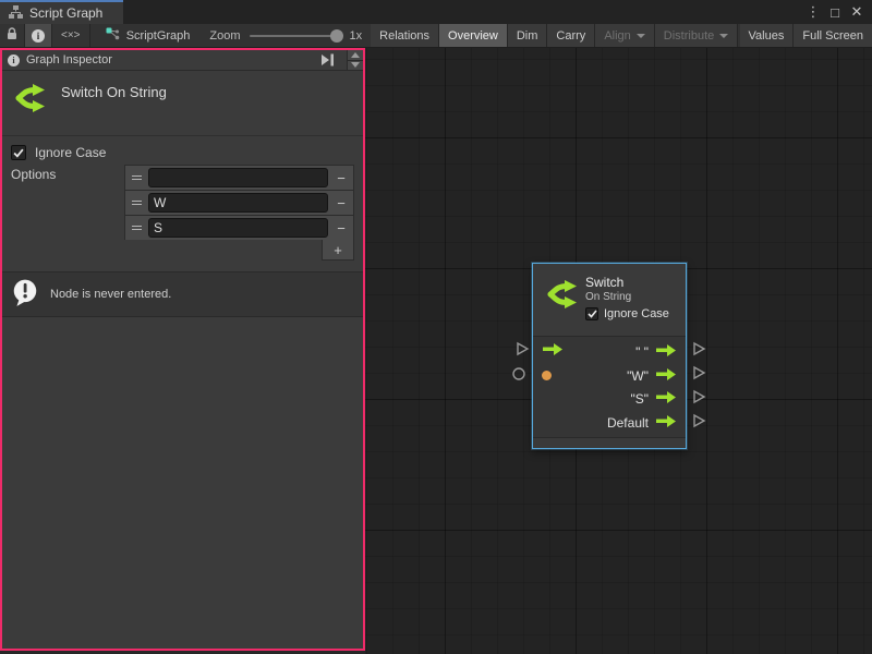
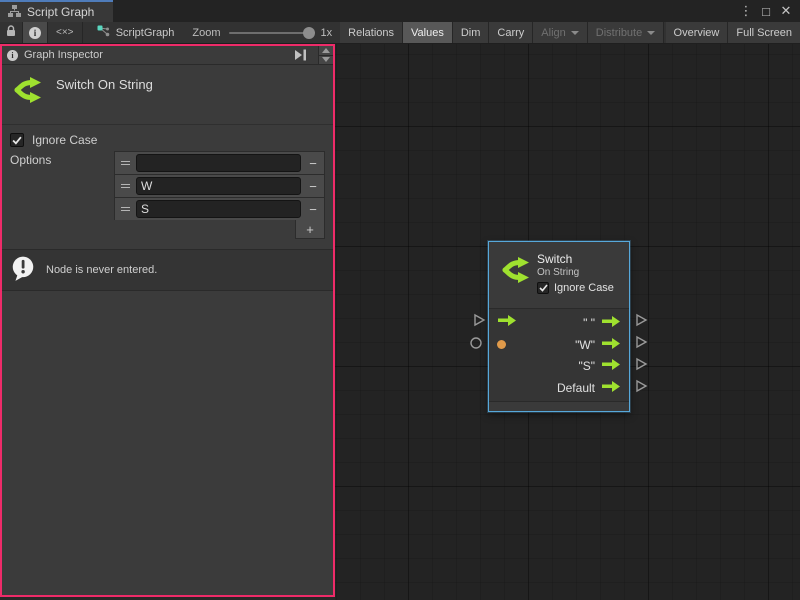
  Script Graph
  ⋮
  □
  ✕
  i
  <×>
  ScriptGraph
  Zoom
  1x
  Relations
- Overview
+ Values
  Dim
  Carry
  Align
  Distribute
- Values
+ Overview
  Full Screen
  Switch
  On String
  Ignore Case
  " "
  "W"
  "S"
  Default
  i
  Graph Inspector
  Switch On String
  Ignore Case
  Options
  −
  W
  −
  S
  −
  +
  Node is never entered.
